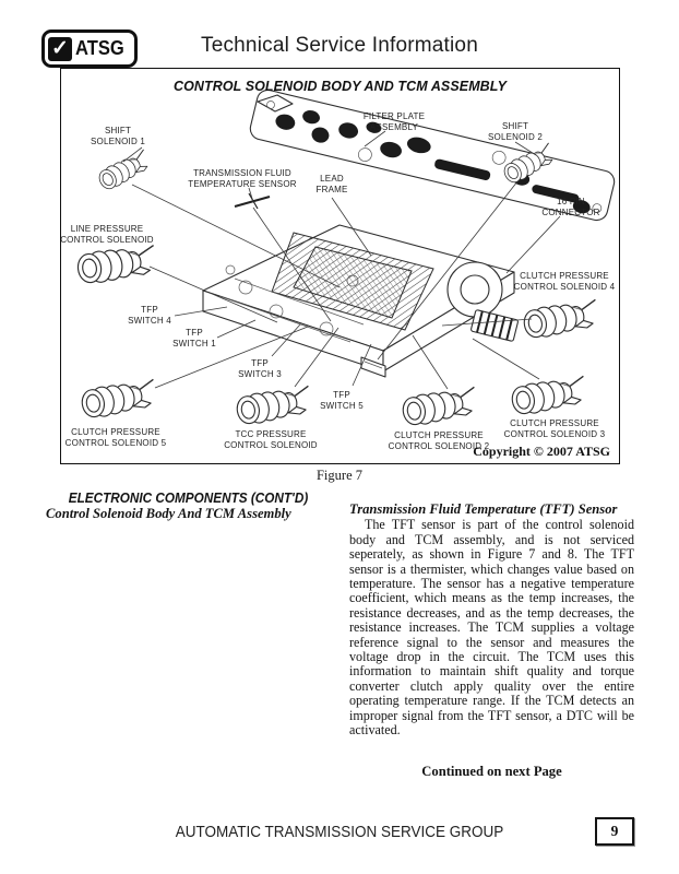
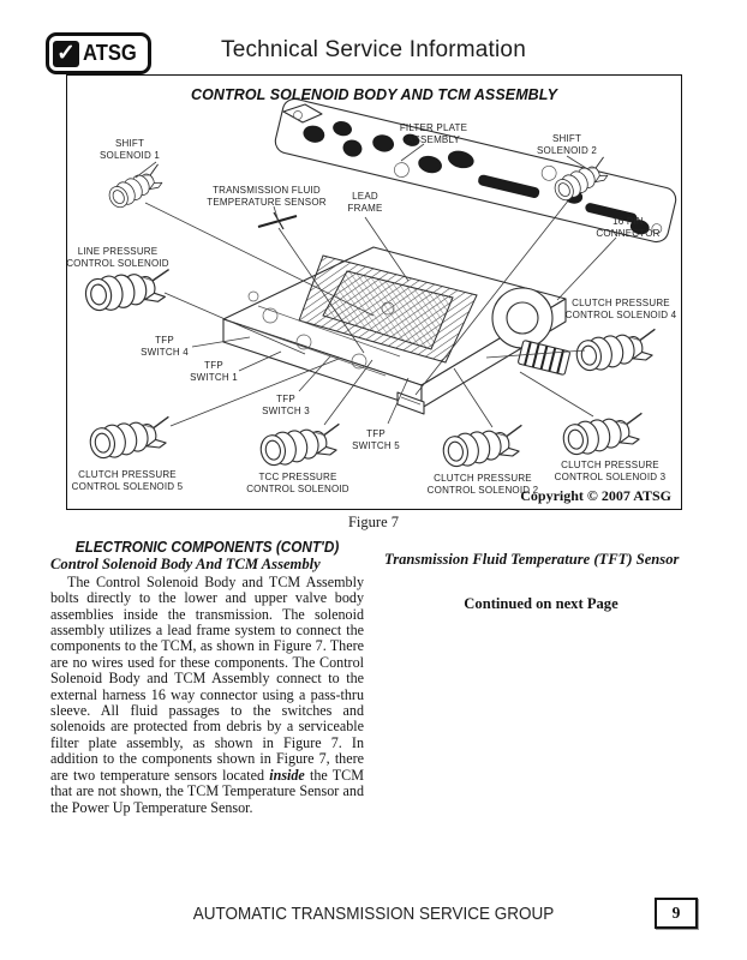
  ✓
  ATSG
  Technical Service Information
  SHIFT SOLENOID 1
  FILTER PLATE ASSEMBLY
  SHIFT SOLENOID 2
  TRANSMISSION FLUID TEMPERATURE SENSOR
  LEAD FRAME
  16 PIN CONNECTOR
  LINE PRESSURE CONTROL SOLENOID
  CLUTCH PRESSURE CONTROL SOLENOID 4
  TFP SWITCH 4
  TFP SWITCH 1
  TFP SWITCH 3
  TFP SWITCH 5
  CLUTCH PRESSURE CONTROL SOLENOID 5
  TCC PRESSURE CONTROL SOLENOID
  CLUTCH PRESSURE CONTROL SOLENOID 2
  CLUTCH PRESSURE CONTROL SOLENOID 3
  CONTROL SOLENOID BODY AND TCM ASSEMBLY
  Copyright © 2007 ATSG
  Figure 7
  ELECTRONIC COMPONENTS (CONT'D)
  Control Solenoid Body And TCM Assembly
+ The Control Solenoid Body and TCM Assembly bolts directly to the lower and upper valve body assemblies inside the transmission. The solenoid assembly utilizes a lead frame system to connect the components to the TCM, as shown in Figure 7. There are no wires used for these components. The Control Solenoid Body and TCM Assembly connect to the external harness 16 way connector using a pass-thru sleeve. All fluid passages to the switches and solenoids are protected from debris by a serviceable filter plate assembly, as shown in Figure 7. In addition to the components shown in Figure 7, there are two temperature sensors located inside the TCM that are not shown, the TCM Temperature Sensor and the Power Up Temperature Sensor.
  Transmission Fluid Temperature (TFT) Sensor
- The TFT sensor is part of the control solenoid body and TCM assembly, and is not serviced seperately, as shown in Figure 7 and 8. The TFT sensor is a thermister, which changes value based on temperature. The sensor has a negative temperature coefficient, which means as the temp increases, the resistance decreases, and as the temp decreases, the resistance increases. The TCM supplies a voltage reference signal to the sensor and measures the voltage drop in the circuit. The TCM uses this information to maintain shift quality and torque converter clutch apply quality over the entire operating temperature range. If the TCM detects an improper signal from the TFT sensor, a DTC will be activated.
  Continued on next Page
  AUTOMATIC TRANSMISSION SERVICE GROUP
  9
